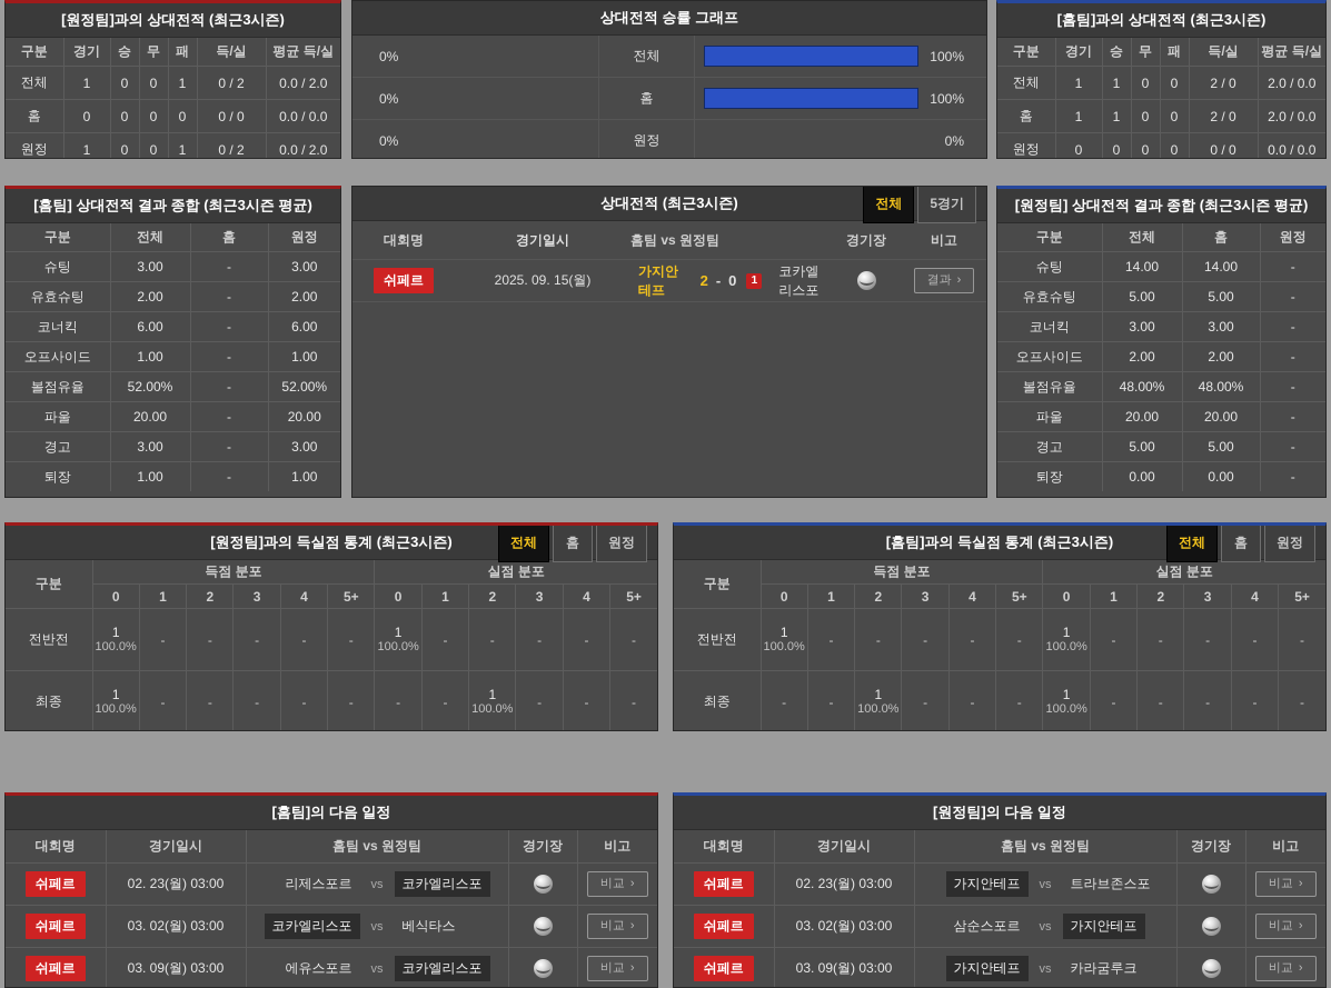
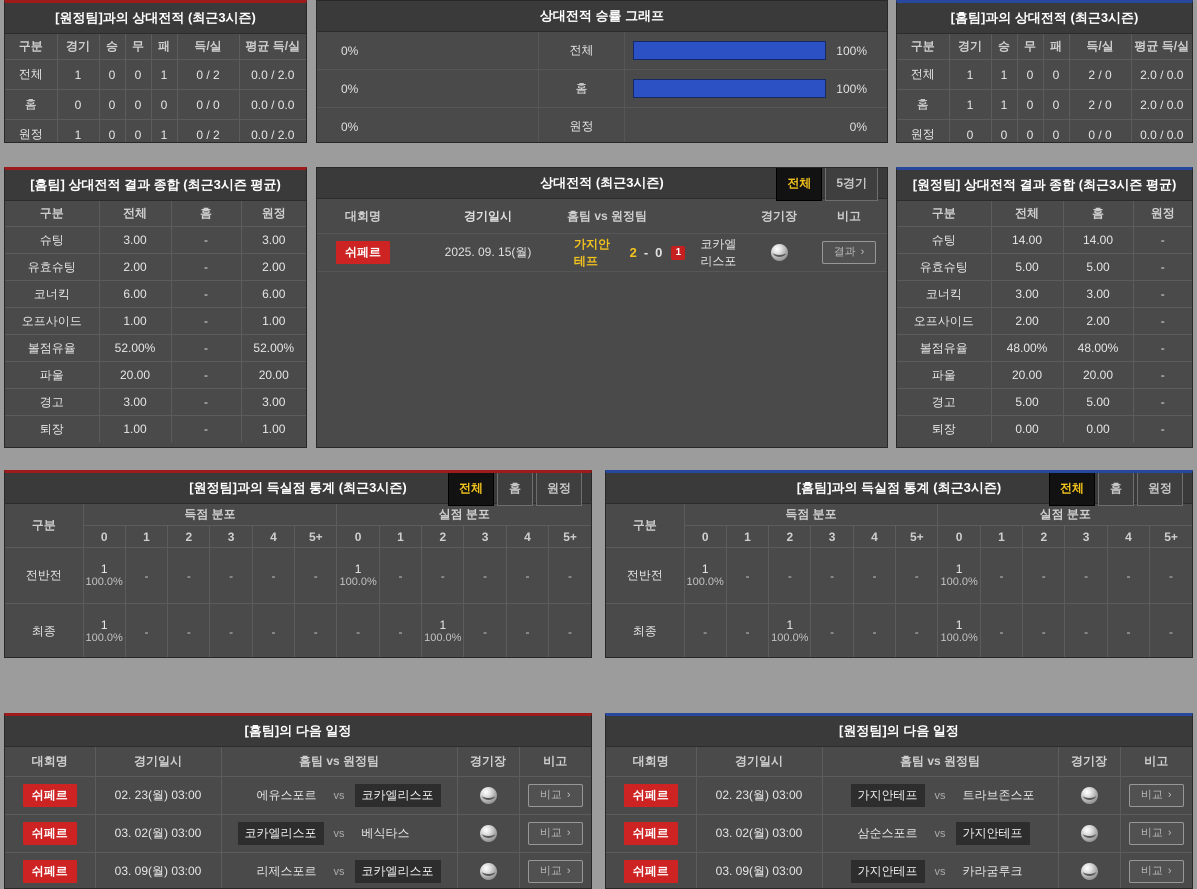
  [원정팀]과의 상대전적 (최근3시즌)
  구분	경기	승	무	패	득/실	평균 득/실
  전체	1	0	0	1	0 / 2	0.0 / 2.0
  홈	0	0	0	0	0 / 0	0.0 / 0.0
  원정	1	0	0	1	0 / 2	0.0 / 2.0
  상대전적 승률 그래프
  0%
  전체
  100%
  0%
  홈
  100%
  0%
  원정
  0%
  [홈팀]과의 상대전적 (최근3시즌)
  구분	경기	승	무	패	득/실	평균 득/실
  전체	1	1	0	0	2 / 0	2.0 / 0.0
  홈	1	1	0	0	2 / 0	2.0 / 0.0
  원정	0	0	0	0	0 / 0	0.0 / 0.0
  [홈팀] 상대전적 결과 종합 (최근3시즌 평균)
  구분	전체	홈	원정
  슈팅	3.00	-	3.00
  유효슈팅	2.00	-	2.00
  코너킥	6.00	-	6.00
  오프사이드	1.00	-	1.00
  볼점유율	52.00%	-	52.00%
  파울	20.00	-	20.00
  경고	3.00	-	3.00
  퇴장	1.00	-	1.00
  상대전적 (최근3시즌)
  전체
  5경기
  대회명
  경기일시
  홈팀 vs 원정팀
  경기장
  비고
  쉬페르
  2025. 09. 15(월)
  가지안테프
  2
  -
  0
  1
  코카엘리스포
  결과 ›
  [원정팀] 상대전적 결과 종합 (최근3시즌 평균)
  구분	전체	홈	원정
  슈팅	14.00	14.00	-
  유효슈팅	5.00	5.00	-
  코너킥	3.00	3.00	-
  오프사이드	2.00	2.00	-
  볼점유율	48.00%	48.00%	-
  파울	20.00	20.00	-
  경고	5.00	5.00	-
  퇴장	0.00	0.00	-
  [원정팀]과의 득실점 통계 (최근3시즌)
  전체
  홈
  원정
  구분	득점 분포	실점 분포
  0	1	2	3	4	5+	0	1	2	3	4	5+
  전반전	1100.0%	-	-	-	-	-	1100.0%	-	-	-	-	-
  최종	1100.0%	-	-	-	-	-	-	-	1100.0%	-	-	-
  [홈팀]과의 득실점 통계 (최근3시즌)
  전체
  홈
  원정
  구분	득점 분포	실점 분포
  0	1	2	3	4	5+	0	1	2	3	4	5+
  전반전	1100.0%	-	-	-	-	-	1100.0%	-	-	-	-	-
  최종	-	-	1100.0%	-	-	-	1100.0%	-	-	-	-	-
  [홈팀]의 다음 일정
  대회명	경기일시	홈팀 vs 원정팀	경기장	비고
- 쉬페르	02. 23(월) 03:00	리제스포르 vs 코카엘리스포		비교 ›
+ 쉬페르	02. 23(월) 03:00	에유스포르 vs 코카엘리스포		비교 ›
  쉬페르	03. 02(월) 03:00	코카엘리스포 vs 베식타스		비교 ›
- 쉬페르	03. 09(월) 03:00	에유스포르 vs 코카엘리스포		비교 ›
+ 쉬페르	03. 09(월) 03:00	리제스포르 vs 코카엘리스포		비교 ›
  [원정팀]의 다음 일정
  대회명	경기일시	홈팀 vs 원정팀	경기장	비고
  쉬페르	02. 23(월) 03:00	가지안테프 vs 트라브존스포		비교 ›
  쉬페르	03. 02(월) 03:00	삼순스포르 vs 가지안테프		비교 ›
  쉬페르	03. 09(월) 03:00	가지안테프 vs 카라굼루크		비교 ›
